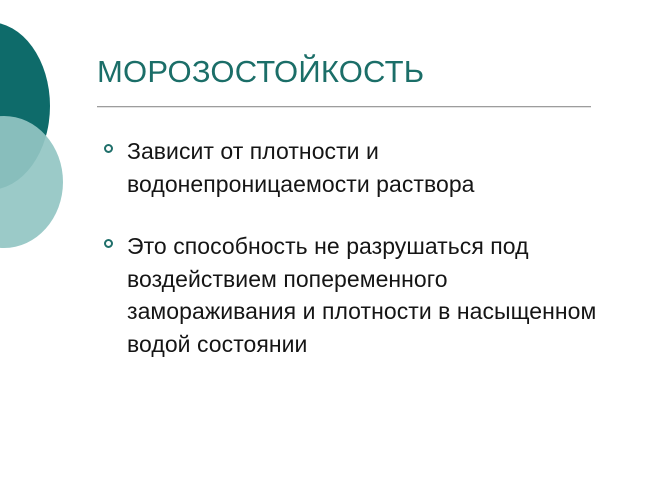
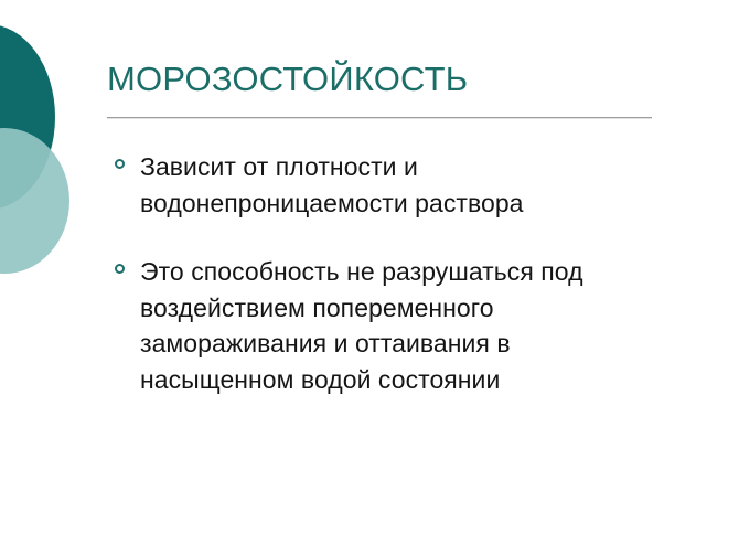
  МОРОЗОСТОЙКОСТЬ
  Зависит от плотности и водонепроницаемости раствора
- Это способность не разрушаться под воздействием попеременного замораживания и плотности в насыщенном водой состоянии
+ Это способность не разрушаться под воздействием попеременного замораживания и оттаивания в насыщенном водой состоянии
